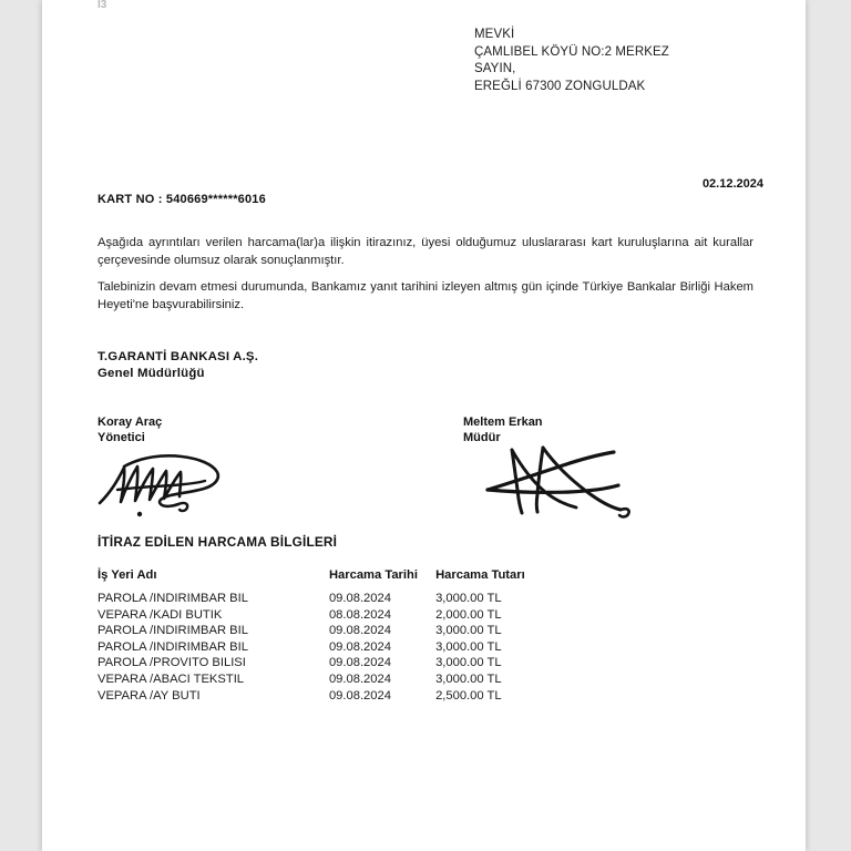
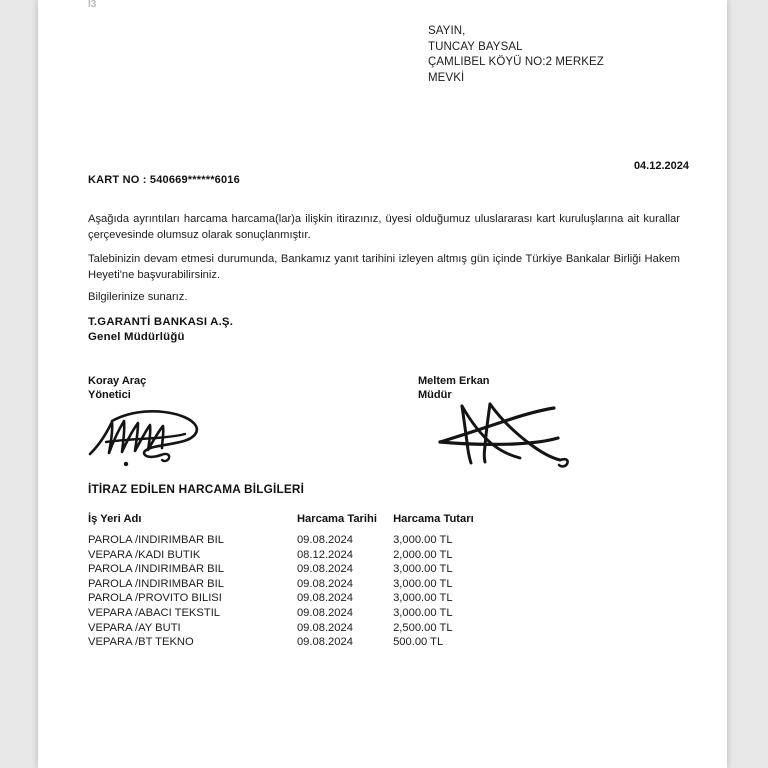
  I3
- MEVKİ
+ SAYIN,
+ TUNCAY BAYSAL
  ÇAMLIBEL KÖYÜ NO:2 MERKEZ
- SAYIN,
+ MEVKİ
- EREĞLİ 67300 ZONGULDAK
- 02.12.2024
+ 04.12.2024
  KART NO : 540669******6016
- Aşağıda ayrıntıları verilen harcama(lar)a ilişkin itirazınız, üyesi olduğumuz uluslararası kart kuruluşlarına ait kurallar çerçevesinde olumsuz olarak sonuçlanmıştır.
+ Aşağıda ayrıntıları harcama harcama(lar)a ilişkin itirazınız, üyesi olduğumuz uluslararası kart kuruluşlarına ait kurallar çerçevesinde olumsuz olarak sonuçlanmıştır.
  Talebinizin devam etmesi durumunda, Bankamız yanıt tarihini izleyen altmış gün içinde Türkiye Bankalar Birliği Hakem Heyeti'ne başvurabilirsiniz.
+ Bilgilerinize sunarız.
  T.GARANTİ BANKASI A.Ş.
  Genel Müdürlüğü
  Koray Araç
  Yönetici
  Meltem Erkan
  Müdür
  İTİRAZ EDİLEN HARCAMA BİLGİLERİ
  İş Yeri Adı	Harcama Tarihi	Harcama Tutarı
  PAROLA /INDIRIMBAR BIL	09.08.2024	3,000.00 TL
- VEPARA /KADI BUTIK	08.08.2024	2,000.00 TL
+ VEPARA /KADI BUTIK	08.12.2024	2,000.00 TL
  PAROLA /INDIRIMBAR BIL	09.08.2024	3,000.00 TL
  PAROLA /INDIRIMBAR BIL	09.08.2024	3,000.00 TL
  PAROLA /PROVITO BILISI	09.08.2024	3,000.00 TL
  VEPARA /ABACI TEKSTIL	09.08.2024	3,000.00 TL
  VEPARA /AY BUTI	09.08.2024	2,500.00 TL
+ VEPARA /BT TEKNO	09.08.2024	500.00 TL
